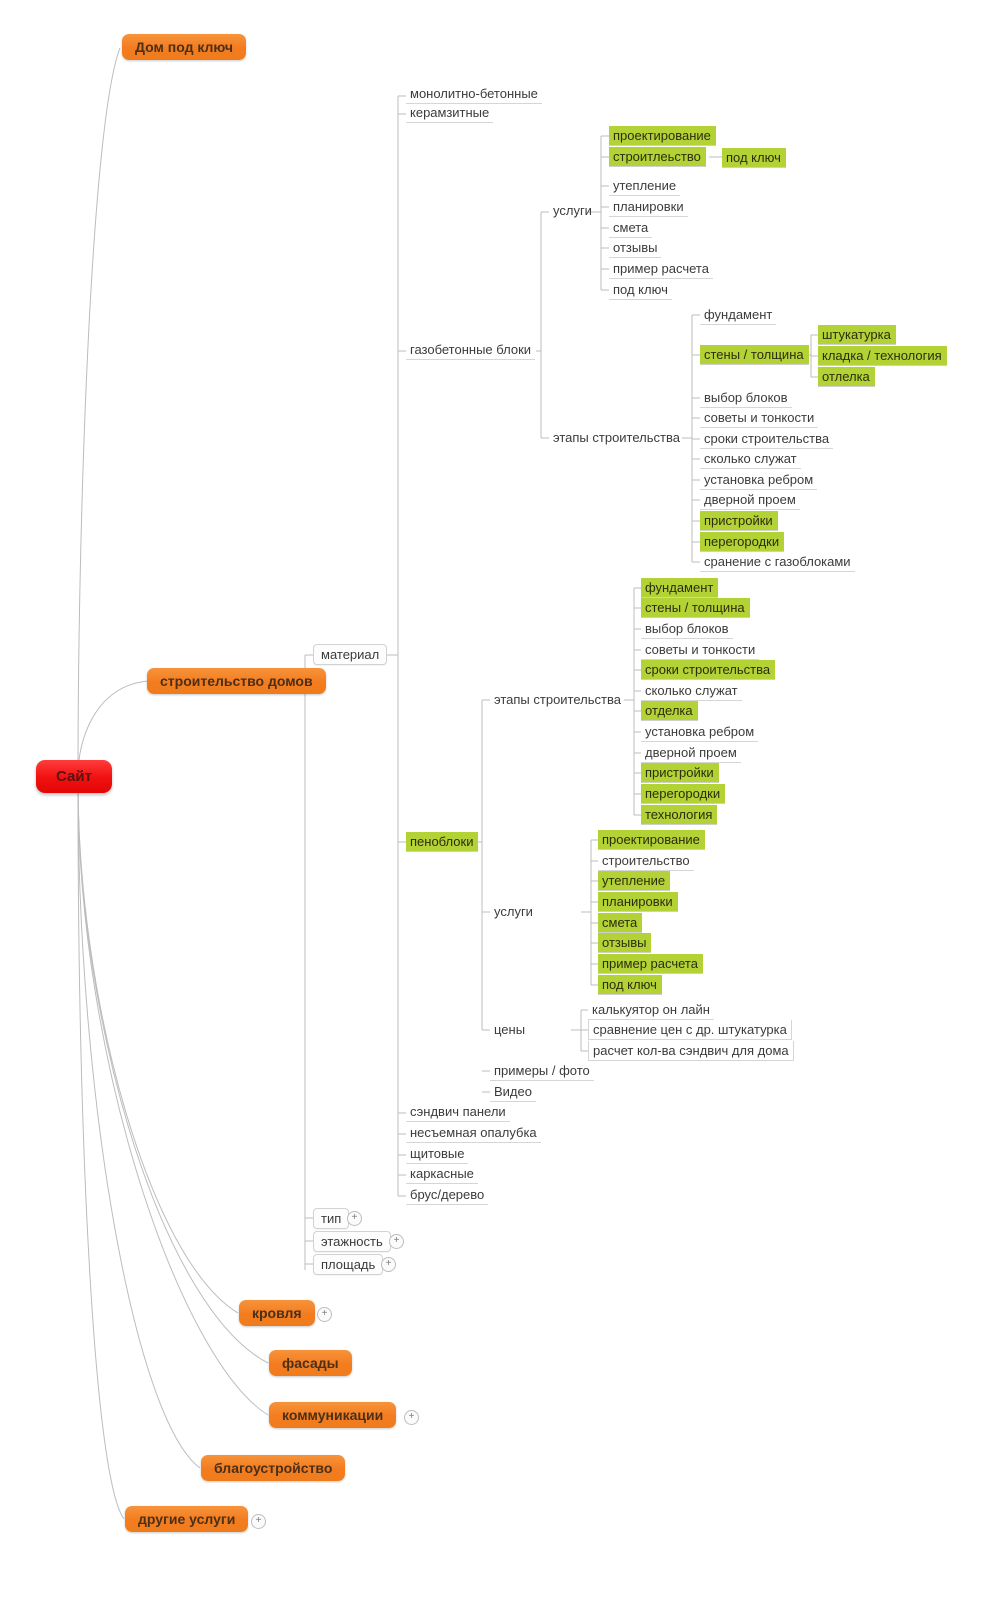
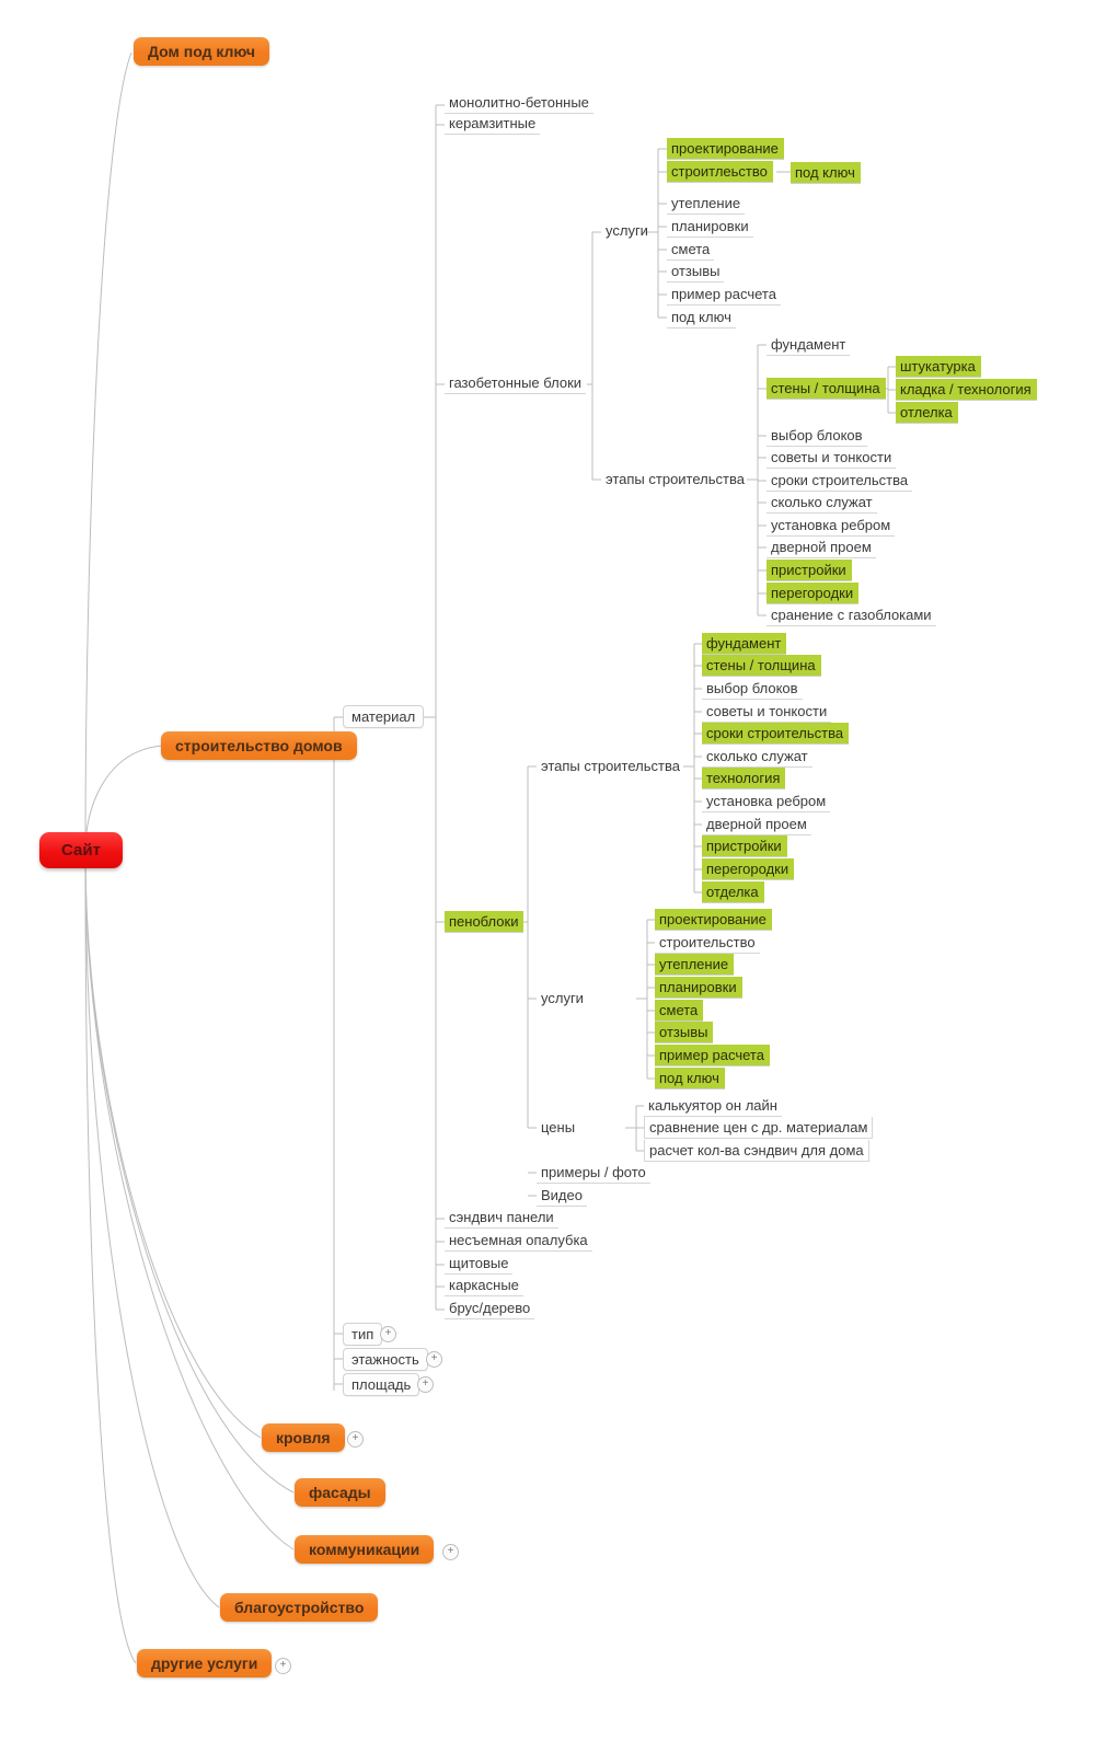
  Сайт
  Дом под ключ
  строительство домов
  материал
  монолитно-бетонные
  керамзитные
  газобетонные блоки
  пеноблоки
  сэндвич панели
  несъемная опалубка
  щитовые
  каркасные
  брус/дерево
  услуги
  проектирование
  строитлеьство
  утепление
  планировки
  смета
  отзывы
  пример расчета
  под ключ
  под ключ
  этапы строительства
  фундамент
  стены / толщина
  выбор блоков
  советы и тонкости
  сроки строительства
  сколько служат
  установка ребром
  дверной проем
  пристройки
  перегородки
  сранение с газоблоками
  штукатурка
  кладка / технология
  отлелка
  этапы строительства
  фундамент
  стены / толщина
  выбор блоков
  советы и тонкости
  сроки строительства
  сколько служат
- отделка
+ технология
  установка ребром
  дверной проем
  пристройки
  перегородки
- технология
+ отделка
  услуги
  проектирование
  строительство
  утепление
  планировки
  смета
  отзывы
  пример расчета
  под ключ
  цены
  калькуятор он лайн
- сравнение цен с др. штукатурка
+ сравнение цен с др. материалам
  расчет кол-ва сэндвич для дома
  примеры / фото
  Видео
  тип
  +
  этажность
  +
  площадь
  +
  кровля
  +
  фасады
  коммуникации
  +
  благоустройство
  другие услуги
  +
